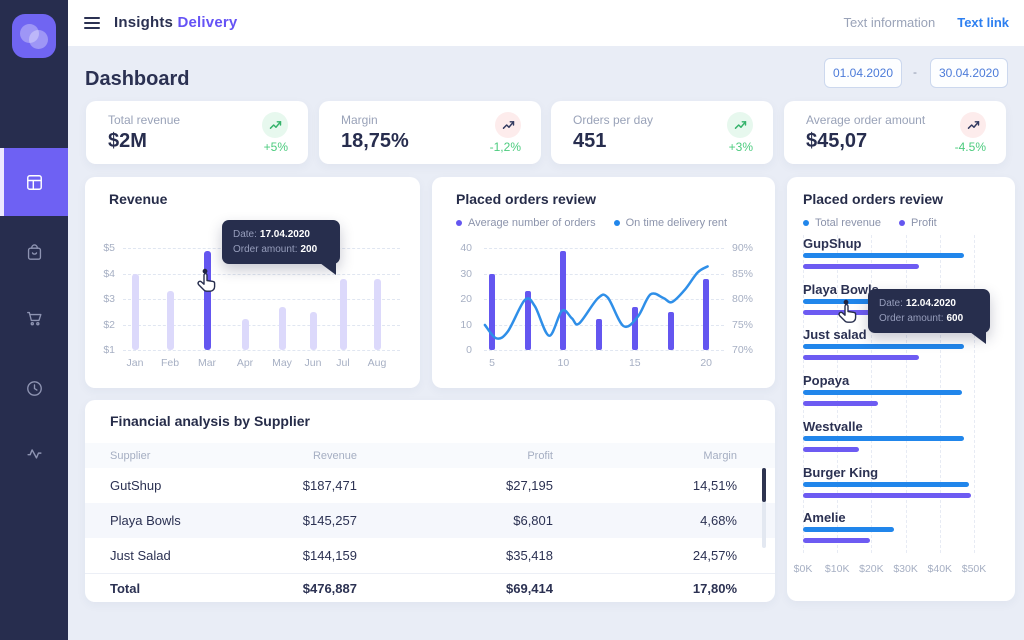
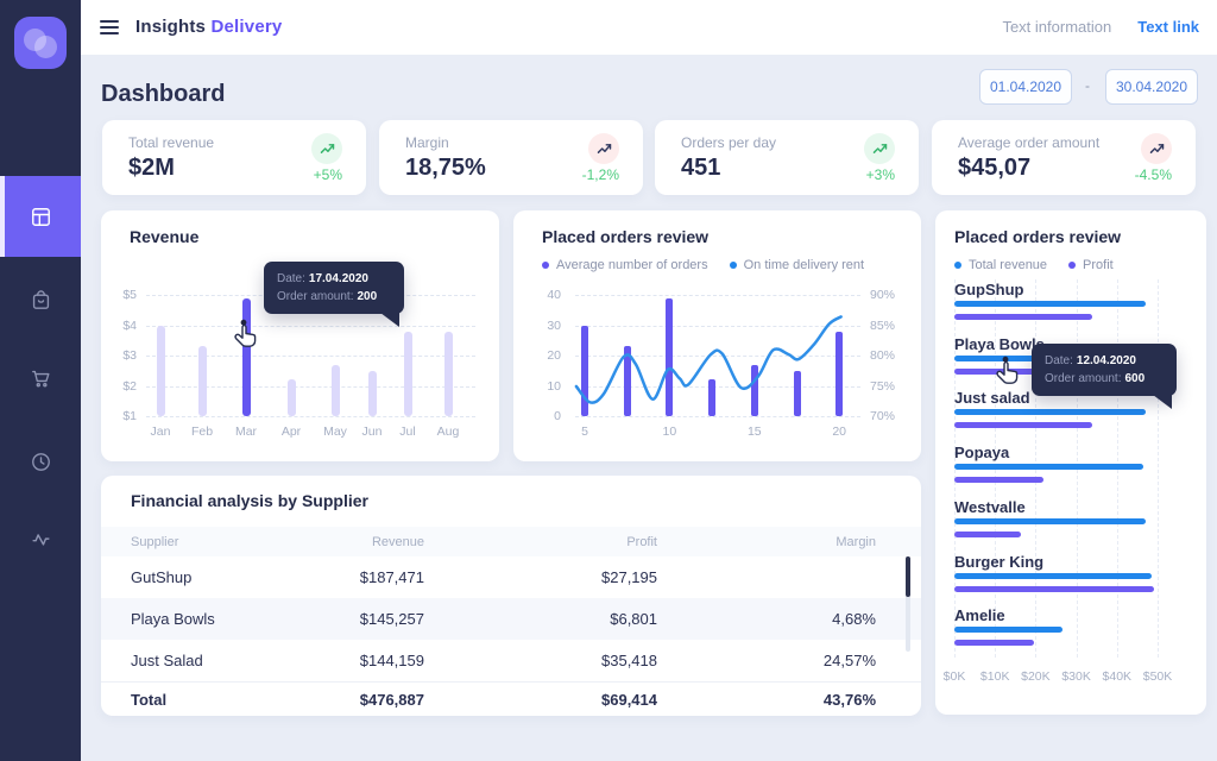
  Insights Delivery
  Text information
  Text link
  Dashboard
  01.04.2020
  -
  30.04.2020
  Total revenue
  $2M
  +5%
  Margin
  18,75%
  -1,2%
  Orders per day
  451
  +3%
  Average order amount
  $45,07
  -4.5%
  Revenue
  $5
  $4
  $3
  $2
  $1
  Jan
  Feb
  Mar
  Apr
  May
  Jun
  Jul
  Aug
  Date: 17.04.2020
  Order amount: 200
  Placed orders review
  Average number of orders
  On time delivery rent
  40
  90%
  30
  85%
  20
  80%
  10
  75%
  0
  70%
  5
  10
  15
  20
  Placed orders review
  Total revenue
  Profit
  $0K
  $10K
  $20K
  $30K
  $40K
  $50K
  GupShup
  Playa Bowl
  Just salad
  Popaya
  Westvalle
  Burger King
  Amelie
  Date: 12.04.2020
  Order amount: 600
  Financial analysis by Supplier
  Supplier
  Revenue
  Profit
  Margin
  GutShup
  $187,471
  $27,195
- 14,51%
  Playa Bowls
  $145,257
  $6,801
  4,68%
  Just Salad
  $144,159
  $35,418
  24,57%
  Total
  $476,887
  $69,414
- 17,80%
+ 43,76%
